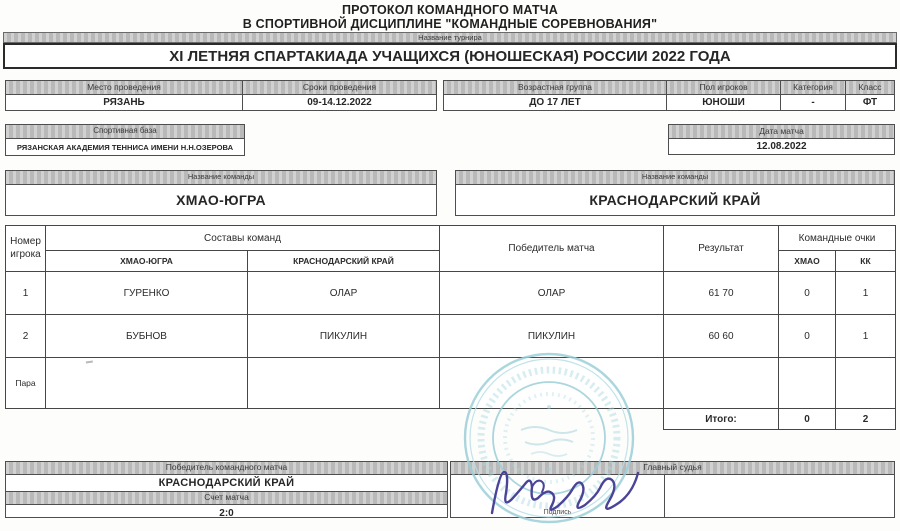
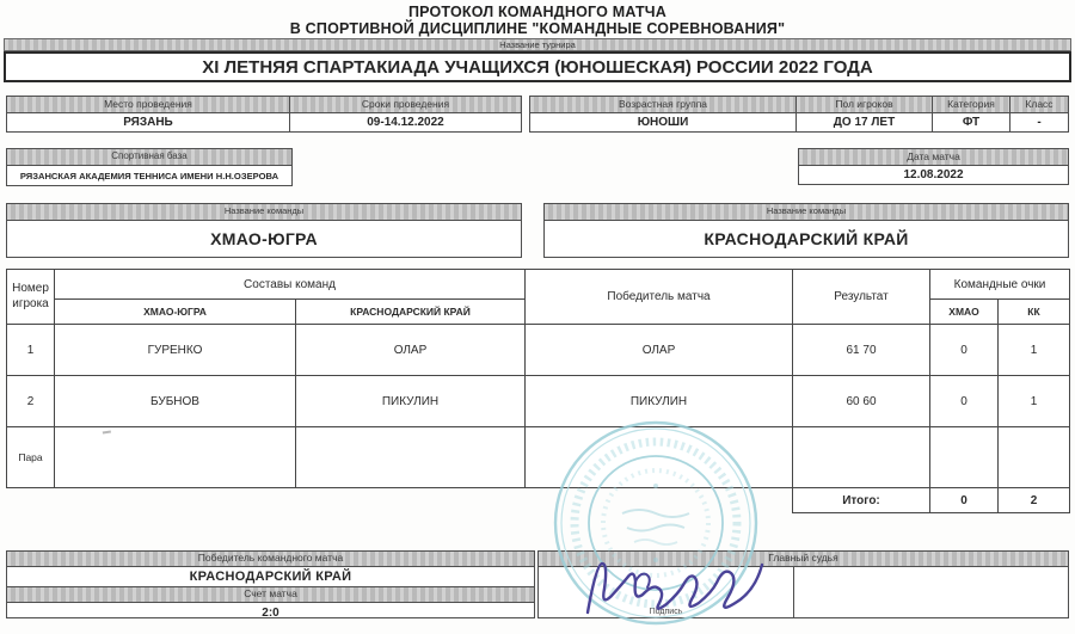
  ПРОТОКОЛ КОМАНДНОГО МАТЧА
  В СПОРТИВНОЙ ДИСЦИПЛИНЕ "КОМАНДНЫЕ СОРЕВНОВАНИЯ"
  Название турнира
  XI ЛЕТНЯЯ СПАРТАКИАДА УЧАЩИХСЯ (ЮНОШЕСКАЯ) РОССИИ 2022 ГОДА
  Место проведения
  РЯЗАНЬ
  Сроки проведения
  09-14.12.2022
  Возрастная группа
- ДО 17 ЛЕТ
+ ЮНОШИ
  Пол игроков
- ЮНОШИ
+ ДО 17 ЛЕТ
  Категория
- -
+ ФТ
  Класс
- ФТ
+ -
  Спортивная база
  РЯЗАНСКАЯ АКАДЕМИЯ ТЕННИСА ИМЕНИ Н.Н.ОЗЕРОВА
  Дата матча
  12.08.2022
  Название команды
  ХМАО-ЮГРА
  Название команды
  КРАСНОДАРСКИЙ КРАЙ
  Номер игрока	Составы команд	Победитель матча	Результат	Командные очки
  ХМАО-ЮГРА	КРАСНОДАРСКИЙ КРАЙ	ХМАО	КК
  1	ГУРЕНКО	ОЛАР	ОЛАР	61 70	0	1
  2	БУБНОВ	ПИКУЛИН	ПИКУЛИН	60 60	0	1
  Пара
  	Итого:	0	2
  Победитель командного матча
  КРАСНОДАРСКИЙ КРАЙ
  Счет матча
  2:0
  Главный судья
